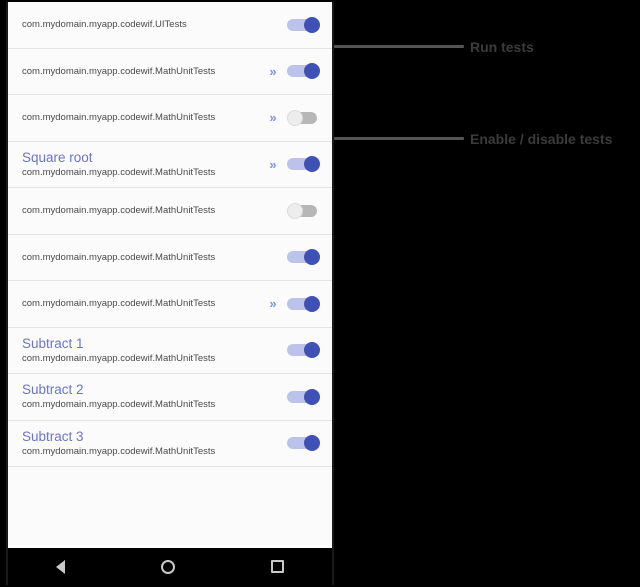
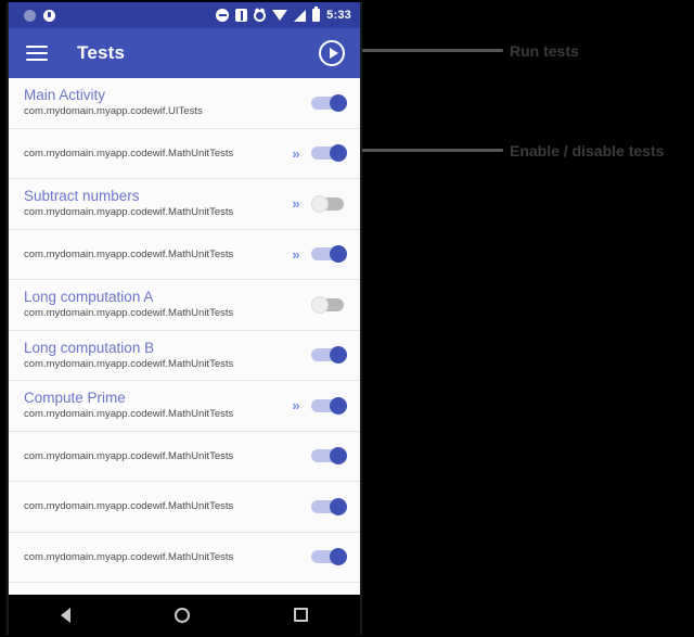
+ 5:33
+ Tests
+ Main Activity
  com.mydomain.myapp.codewif.UITests
  com.mydomain.myapp.codewif.MathUnitTests
  »
+ Subtract numbers
  com.mydomain.myapp.codewif.MathUnitTests
  »
- Square root
  com.mydomain.myapp.codewif.MathUnitTests
  »
+ Long computation A
  com.mydomain.myapp.codewif.MathUnitTests
+ Long computation B
  com.mydomain.myapp.codewif.MathUnitTests
+ Compute Prime
  com.mydomain.myapp.codewif.MathUnitTests
  »
- Subtract 1
  com.mydomain.myapp.codewif.MathUnitTests
- Subtract 2
  com.mydomain.myapp.codewif.MathUnitTests
- Subtract 3
  com.mydomain.myapp.codewif.MathUnitTests
  Run tests
  Enable / disable tests
